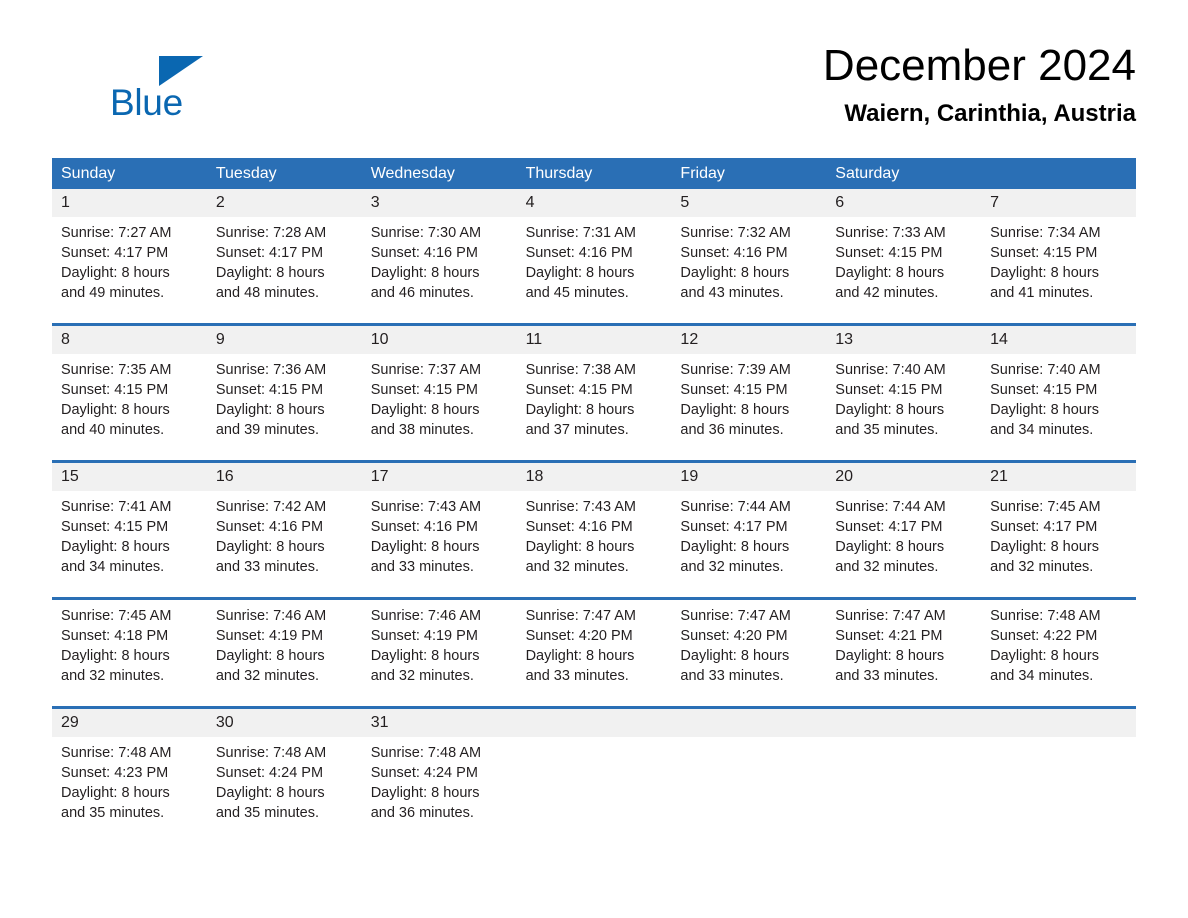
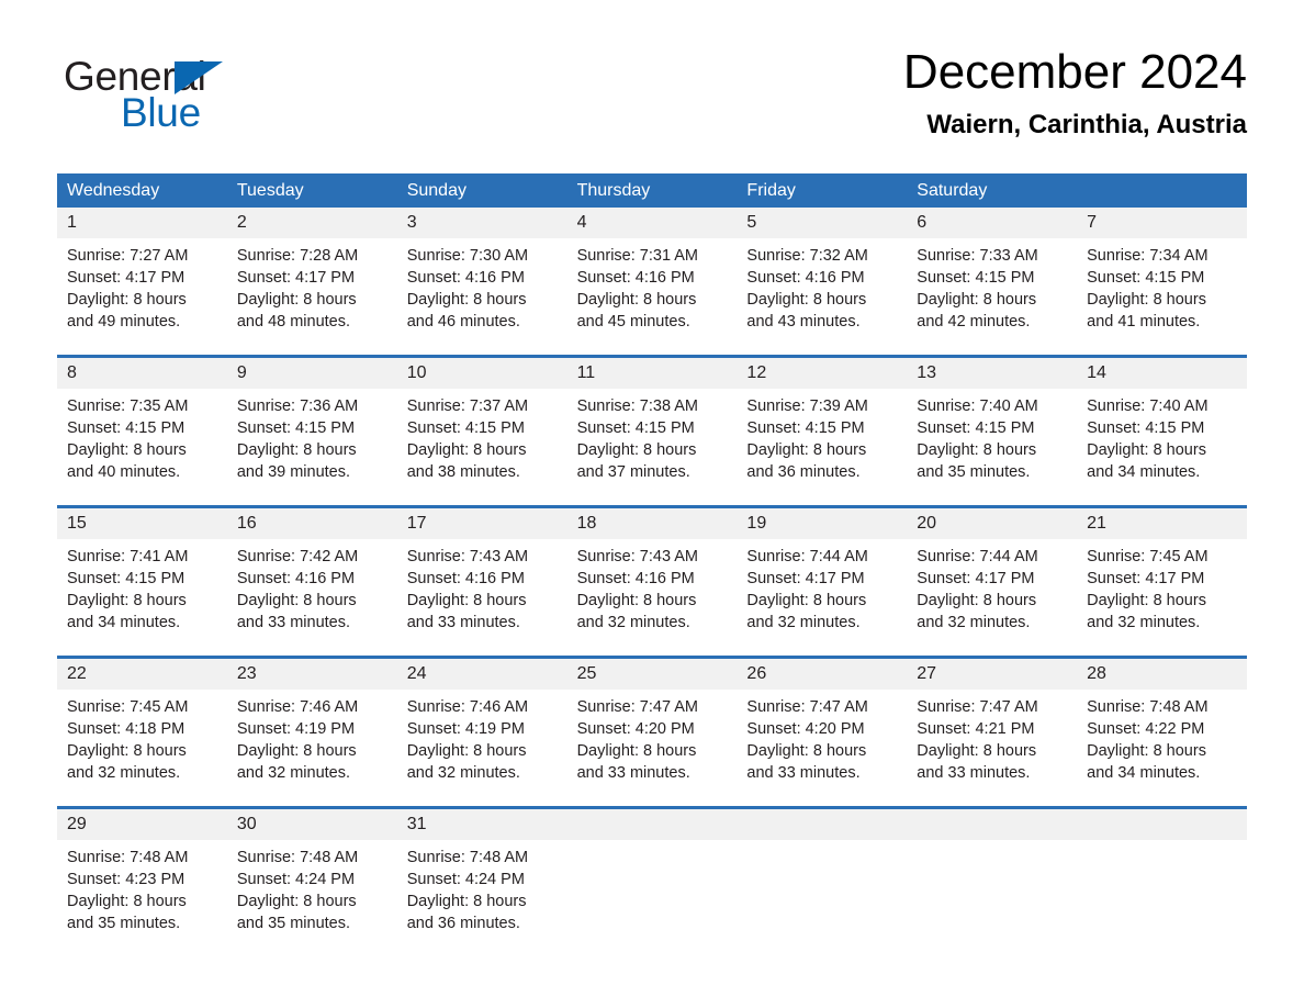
+ General
  Blue
  December 2024
  Waiern, Carinthia, Austria
- Sunday
+ Wednesday
  Tuesday
- Wednesday
+ Sunday
  Thursday
  Friday
  Saturday
  1
  2
  3
  4
  5
  6
  7
  Sunrise: 7:27 AM
  Sunset: 4:17 PM
  Daylight: 8 hours
  and 49 minutes.
  Sunrise: 7:28 AM
  Sunset: 4:17 PM
  Daylight: 8 hours
  and 48 minutes.
  Sunrise: 7:30 AM
  Sunset: 4:16 PM
  Daylight: 8 hours
  and 46 minutes.
  Sunrise: 7:31 AM
  Sunset: 4:16 PM
  Daylight: 8 hours
  and 45 minutes.
  Sunrise: 7:32 AM
  Sunset: 4:16 PM
  Daylight: 8 hours
  and 43 minutes.
  Sunrise: 7:33 AM
  Sunset: 4:15 PM
  Daylight: 8 hours
  and 42 minutes.
  Sunrise: 7:34 AM
  Sunset: 4:15 PM
  Daylight: 8 hours
  and 41 minutes.
  8
  9
  10
  11
  12
  13
  14
  Sunrise: 7:35 AM
  Sunset: 4:15 PM
  Daylight: 8 hours
  and 40 minutes.
  Sunrise: 7:36 AM
  Sunset: 4:15 PM
  Daylight: 8 hours
  and 39 minutes.
  Sunrise: 7:37 AM
  Sunset: 4:15 PM
  Daylight: 8 hours
  and 38 minutes.
  Sunrise: 7:38 AM
  Sunset: 4:15 PM
  Daylight: 8 hours
  and 37 minutes.
  Sunrise: 7:39 AM
  Sunset: 4:15 PM
  Daylight: 8 hours
  and 36 minutes.
  Sunrise: 7:40 AM
  Sunset: 4:15 PM
  Daylight: 8 hours
  and 35 minutes.
  Sunrise: 7:40 AM
  Sunset: 4:15 PM
  Daylight: 8 hours
  and 34 minutes.
  15
  16
  17
  18
  19
  20
  21
  Sunrise: 7:41 AM
  Sunset: 4:15 PM
  Daylight: 8 hours
  and 34 minutes.
  Sunrise: 7:42 AM
  Sunset: 4:16 PM
  Daylight: 8 hours
  and 33 minutes.
  Sunrise: 7:43 AM
  Sunset: 4:16 PM
  Daylight: 8 hours
  and 33 minutes.
  Sunrise: 7:43 AM
  Sunset: 4:16 PM
  Daylight: 8 hours
  and 32 minutes.
  Sunrise: 7:44 AM
  Sunset: 4:17 PM
  Daylight: 8 hours
  and 32 minutes.
  Sunrise: 7:44 AM
  Sunset: 4:17 PM
  Daylight: 8 hours
  and 32 minutes.
  Sunrise: 7:45 AM
  Sunset: 4:17 PM
  Daylight: 8 hours
  and 32 minutes.
+ 22
+ 23
+ 24
+ 25
+ 26
+ 27
+ 28
  Sunrise: 7:45 AM
  Sunset: 4:18 PM
  Daylight: 8 hours
  and 32 minutes.
  Sunrise: 7:46 AM
  Sunset: 4:19 PM
  Daylight: 8 hours
  and 32 minutes.
  Sunrise: 7:46 AM
  Sunset: 4:19 PM
  Daylight: 8 hours
  and 32 minutes.
  Sunrise: 7:47 AM
  Sunset: 4:20 PM
  Daylight: 8 hours
  and 33 minutes.
  Sunrise: 7:47 AM
  Sunset: 4:20 PM
  Daylight: 8 hours
  and 33 minutes.
  Sunrise: 7:47 AM
  Sunset: 4:21 PM
  Daylight: 8 hours
  and 33 minutes.
  Sunrise: 7:48 AM
  Sunset: 4:22 PM
  Daylight: 8 hours
  and 34 minutes.
  29
  30
  31
  Sunrise: 7:48 AM
  Sunset: 4:23 PM
  Daylight: 8 hours
  and 35 minutes.
  Sunrise: 7:48 AM
  Sunset: 4:24 PM
  Daylight: 8 hours
  and 35 minutes.
  Sunrise: 7:48 AM
  Sunset: 4:24 PM
  Daylight: 8 hours
  and 36 minutes.
